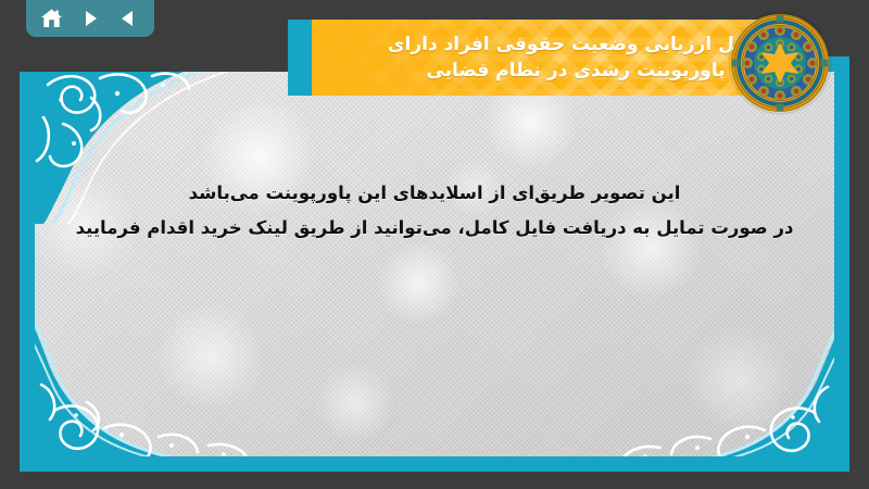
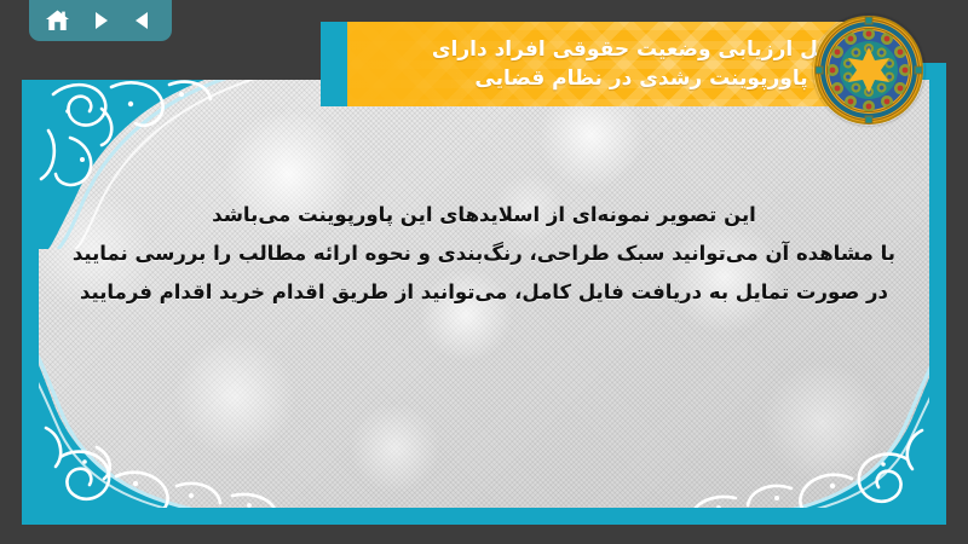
  ل ارزیابی وضعیت حقوقی افراد دارای
  پاورپوینت رشدی در نظام قضایی
- این تصویر طریق‌ای از اسلایدهای این پاورپوینت می‌باشد
+ این تصویر نمونه‌ای از اسلایدهای این پاورپوینت می‌باشد
+ با مشاهده آن می‌توانید سبک طراحی، رنگ‌بندی و نحوه ارائه مطالب را بررسی نمایید
- در صورت تمایل به دریافت فایل کامل، می‌توانید از طریق لینک خرید اقدام فرمایید
+ در صورت تمایل به دریافت فایل کامل، می‌توانید از طریق اقدام خرید اقدام فرمایید
